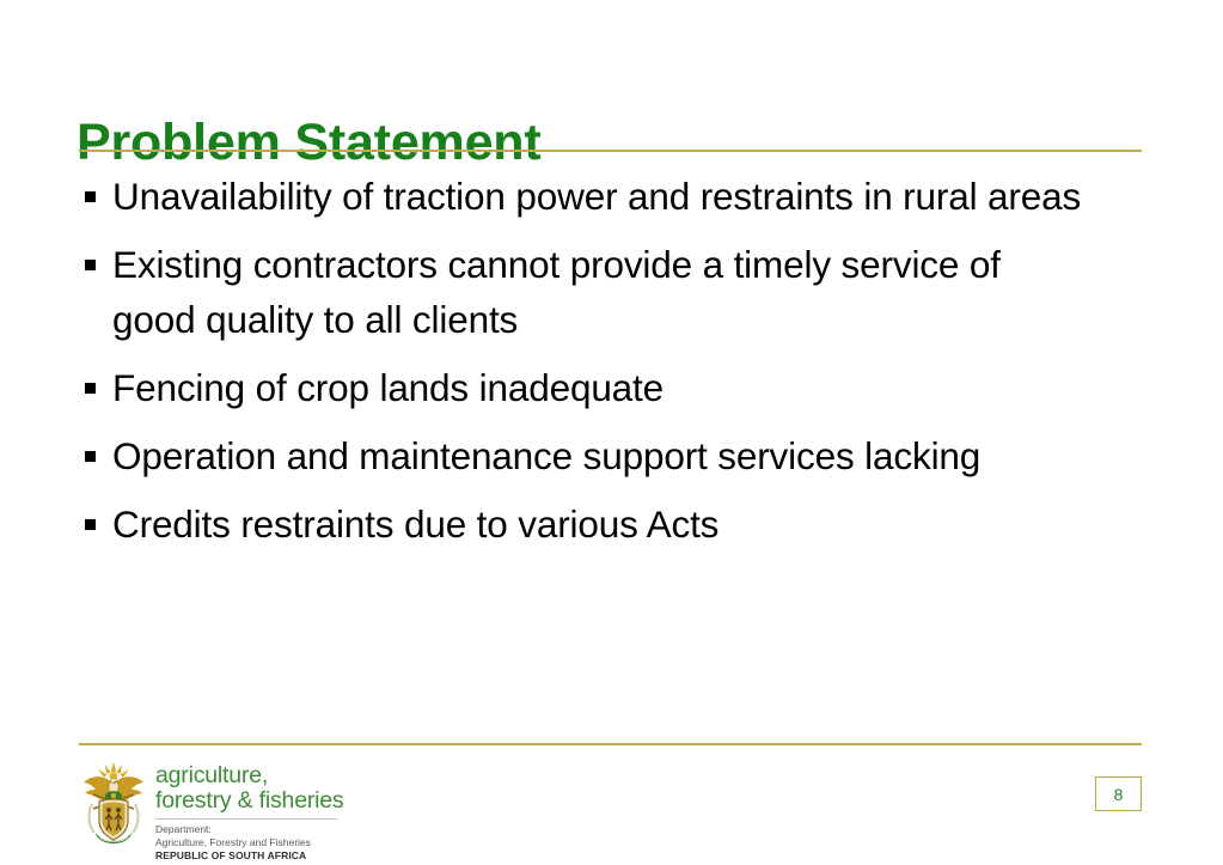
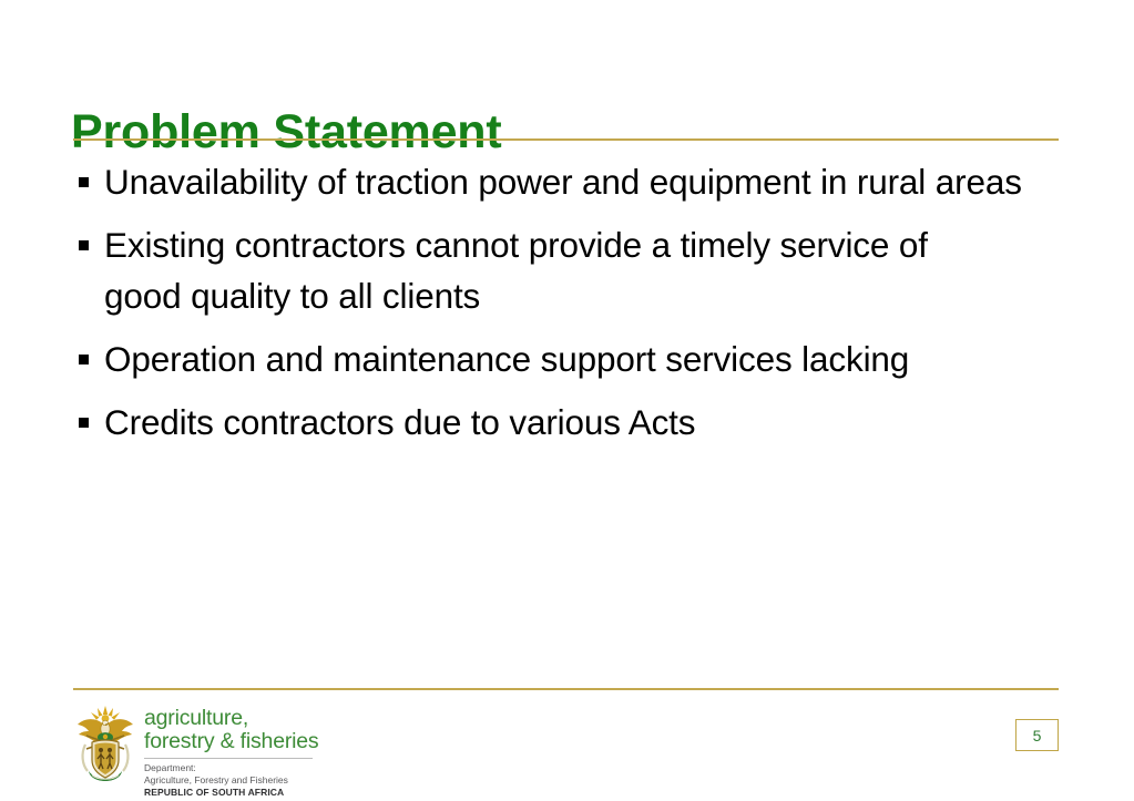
  Problem Statement
- Unavailability of traction power and restraints in rural areas
+ Unavailability of traction power and equipment in rural areas
  Existing contractors cannot provide a timely service of good quality to all clients
- Fencing of crop lands inadequate
  Operation and maintenance support services lacking
- Credits restraints due to various Acts
+ Credits contractors due to various Acts
  agriculture,
  forestry & fisheries
  Department:
  Agriculture, Forestry and Fisheries
  REPUBLIC OF SOUTH AFRICA
- 8
+ 5
